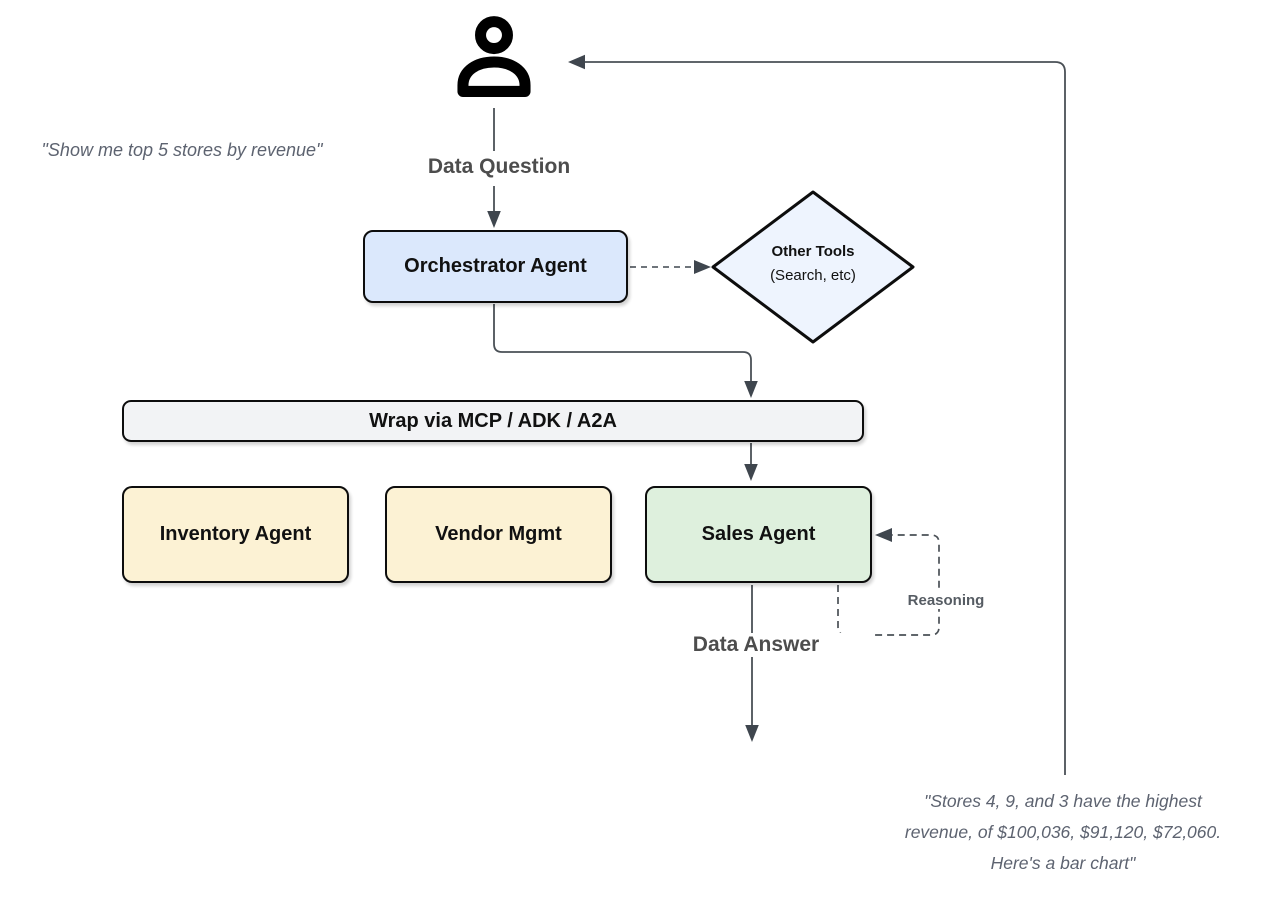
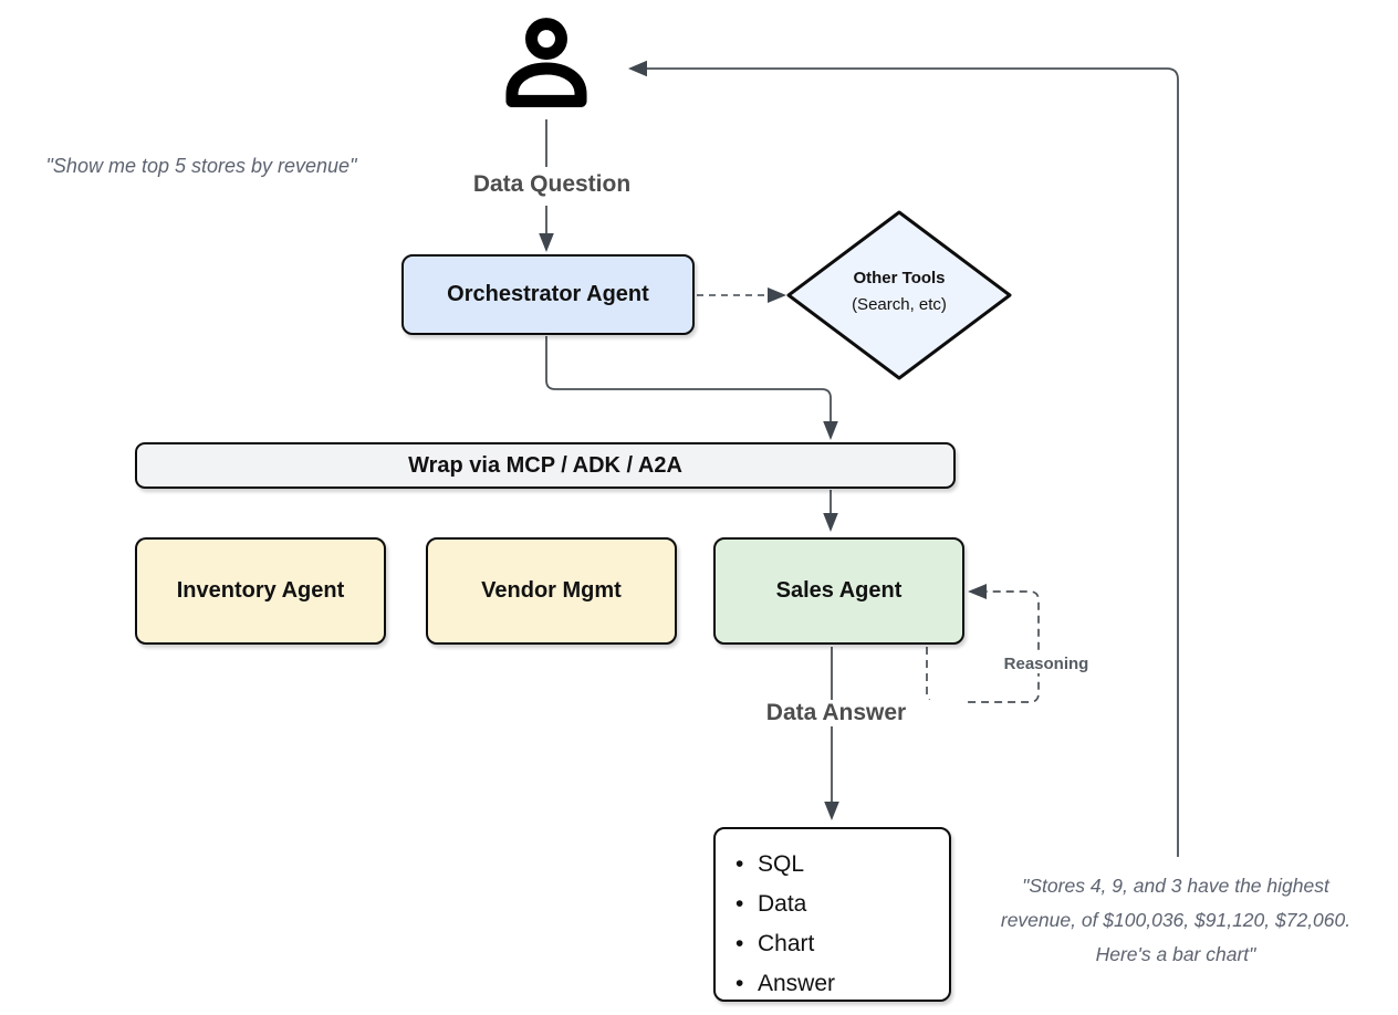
  "Show me top 5 stores by revenue"
  Data Question
  Orchestrator Agent
  Other Tools
  (Search, etc)
  Wrap via MCP / ADK / A2A
  Inventory Agent
  Vendor Mgmt
  Sales Agent
  Reasoning
  Data Answer
+ SQL
+ Data
+ Chart
+ Answer
  "Stores 4, 9, and 3 have the highest
  revenue, of $100,036, $91,120, $72,060.
  Here's a bar chart"
